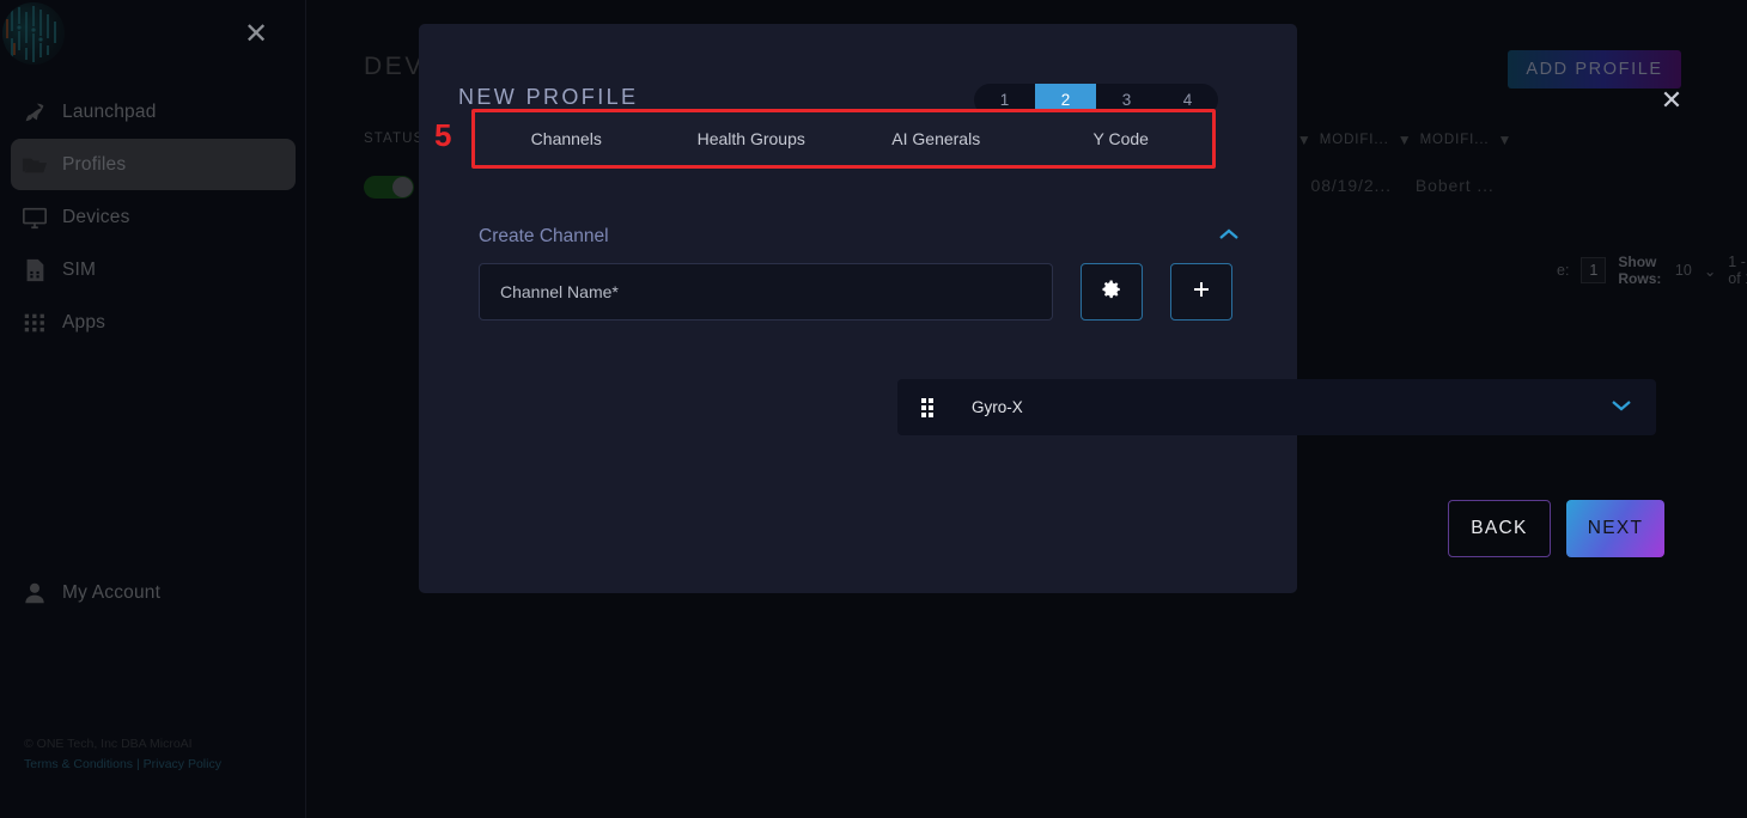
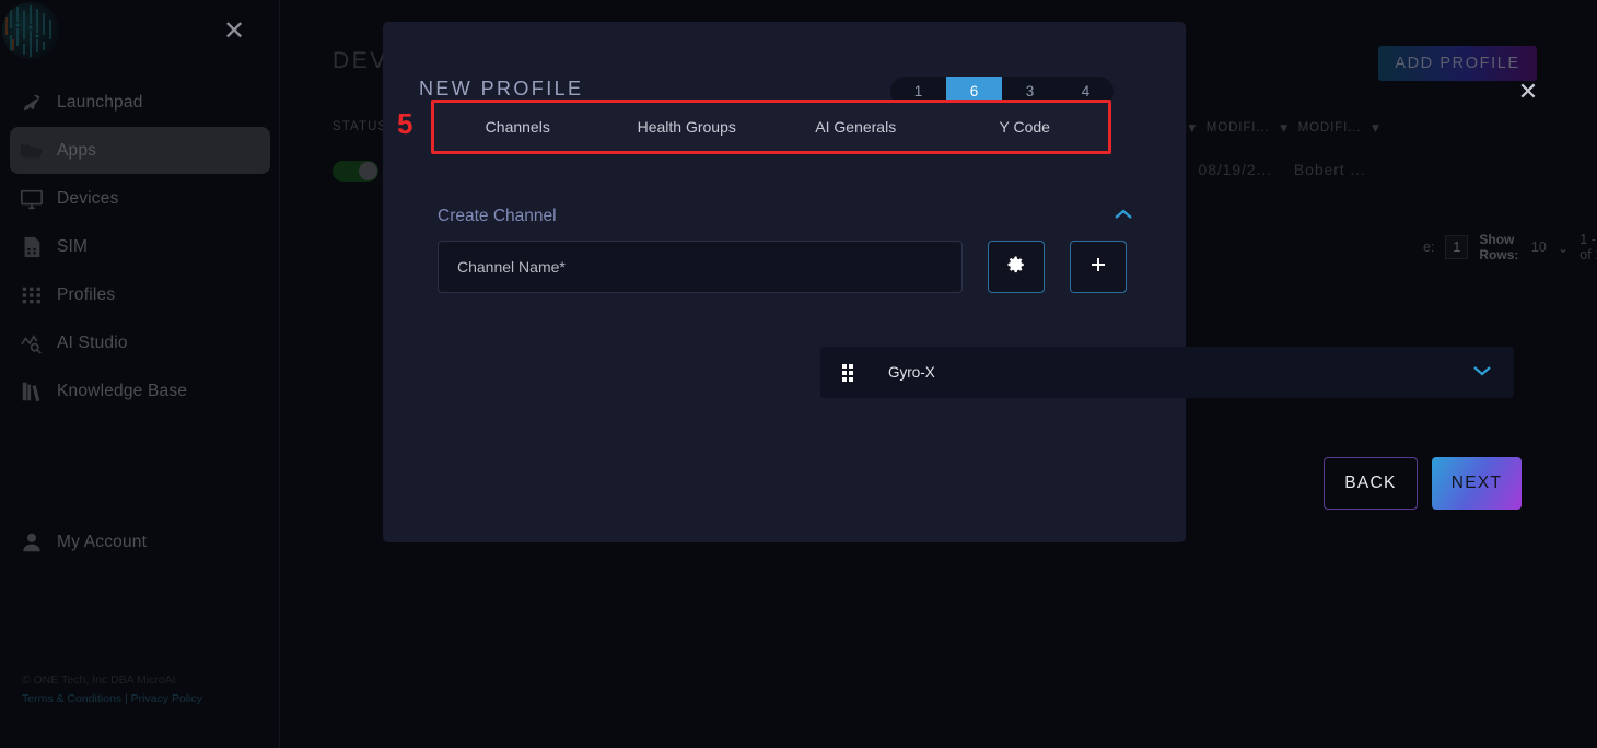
  ✕
  Launchpad
- Profiles
+ Apps
  Devices
  SIM
- Apps
+ Profiles
+ AI Studio
+ Knowledge Base
  My Account
  © ONE Tech, Inc DBA MicroAI
  Terms & Conditions | Privacy Policy
  DEV
  ADD PROFILE
  STATU
  ▼
  MODIFI...
  ▼
  MODIFI...
  ▼
  08/19/2...
  Bobert ...
  e:
  1
  Show Rows:
  10
  ⌄
  NEW PROFILE
  1
- 2
+ 6
  3
  4
  ✕
  Channels
  Health Groups
  AI Generals
  Y Code
  5
  Create Channel
  Channel Name*
  Gyro-X
  BACK
  NEXT
